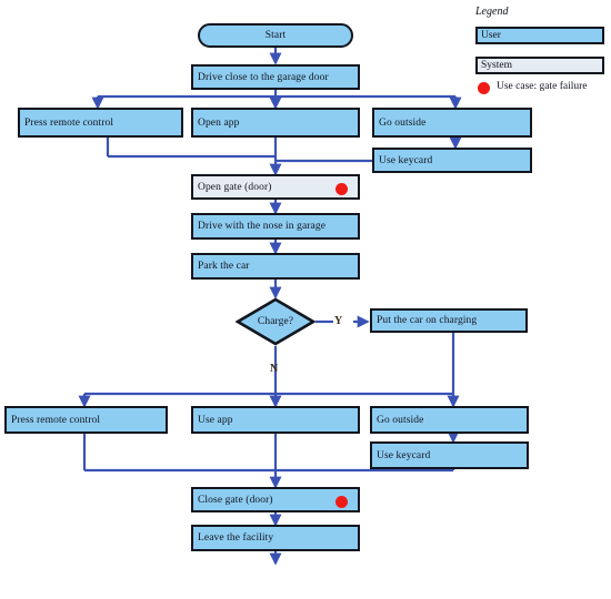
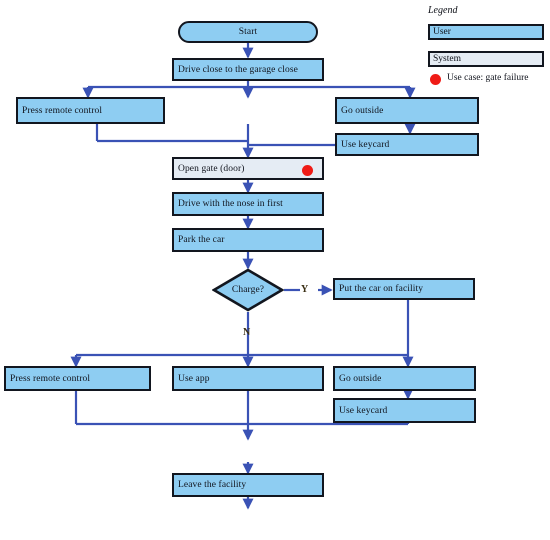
  Start
- Drive close to the garage door
+ Drive close to the garage close
  Press remote control
- Open app
  Go outside
  Use keycard
  Open gate (door)
- Drive with the nose in garage
+ Drive with the nose in first
  Park the car
  Charge?
  Y
  N
- Put the car on charging
+ Put the car on facility
  Press remote control
  Use app
  Go outside
  Use keycard
- Close gate (door)
  Leave the facility
  Legend
  User
  System
  Use case: gate failure
